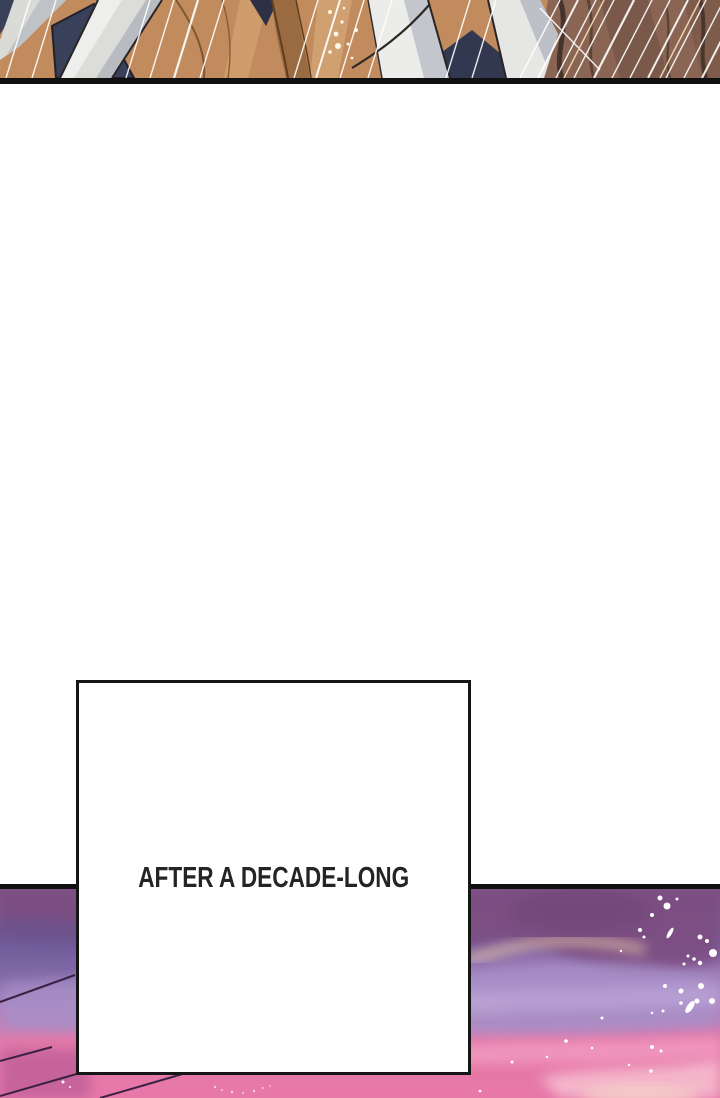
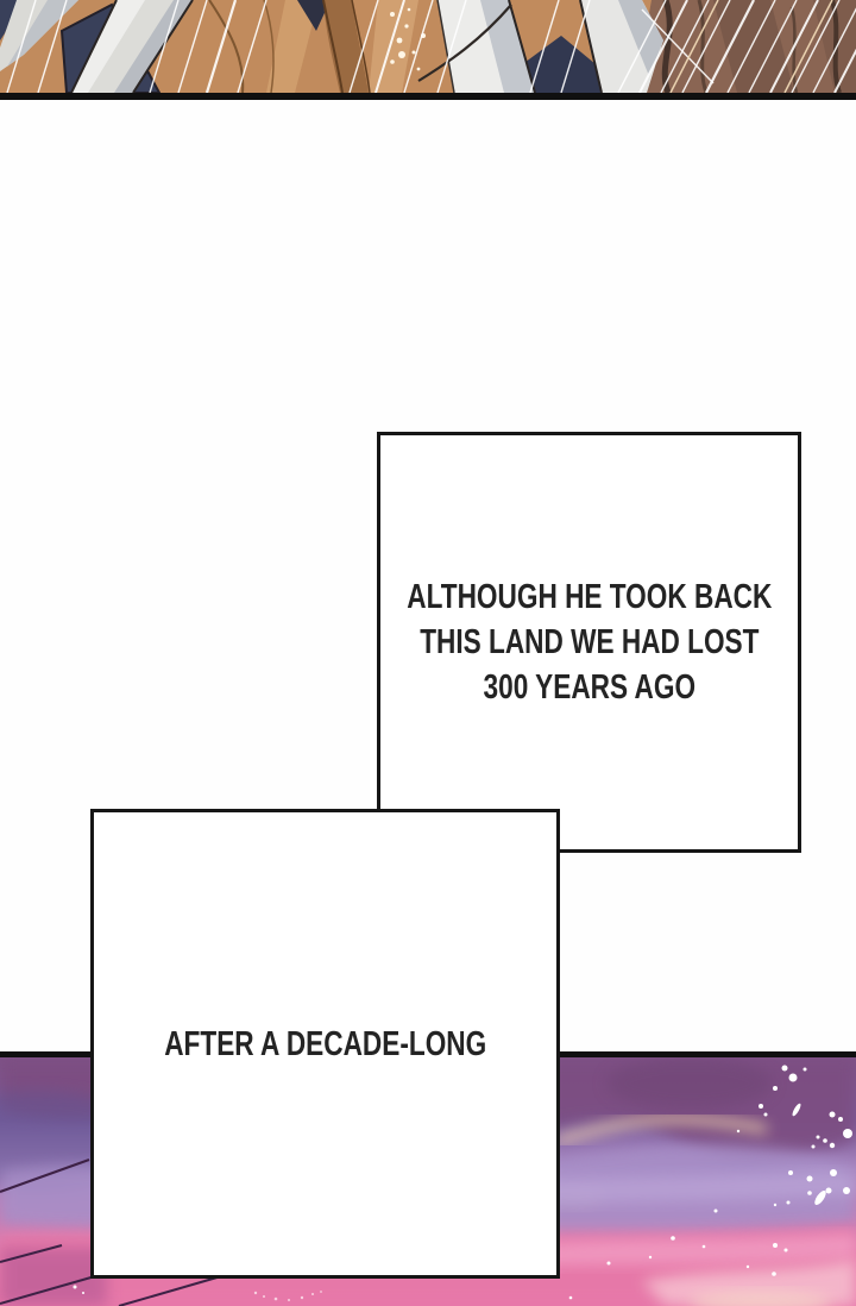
+ ALTHOUGH HE TOOK BACK
+ THIS LAND WE HAD LOST
+ 300 YEARS AGO
  AFTER A DECADE-LONG
